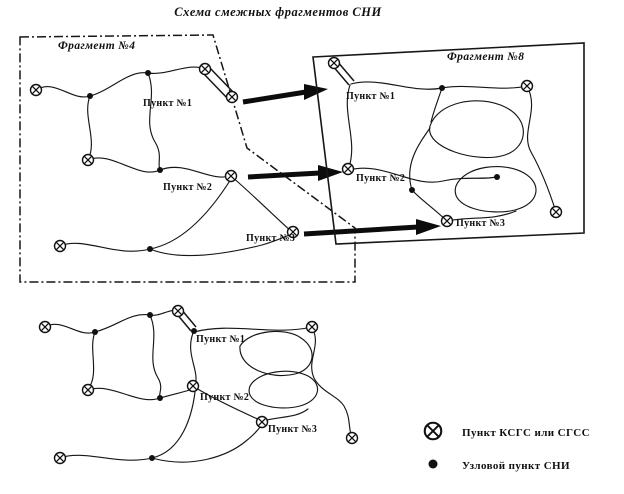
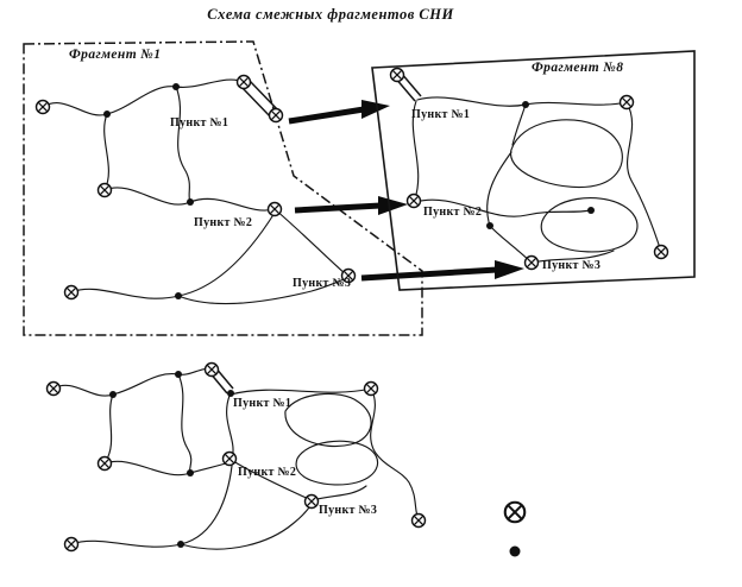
  Схема смежных фрагментов СНИ
- Фрагмент №4
+ Фрагмент №1
  Пункт №1
  Пункт №2
  Пункт №3
  Фрагмент №8
  Пункт №1
  Пункт №2
  Пункт №3
  Пункт №1
  Пункт №2
  Пункт №3
- Пункт КСГС или СГСС
- Узловой пункт СНИ
